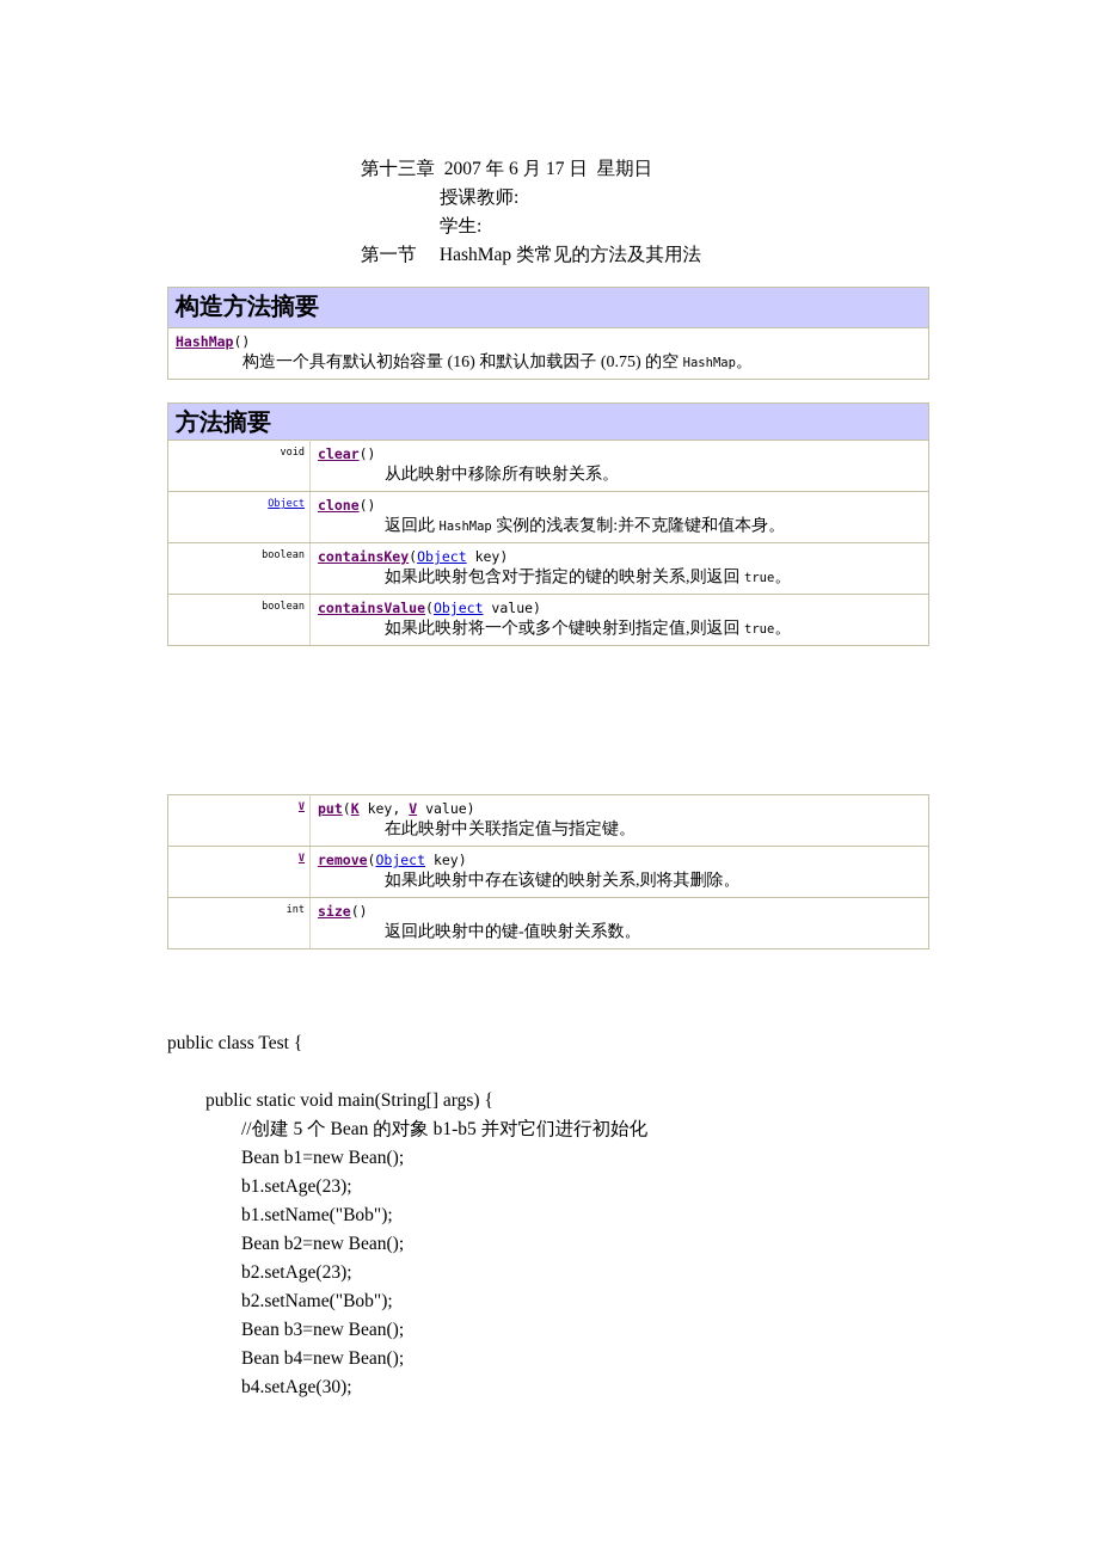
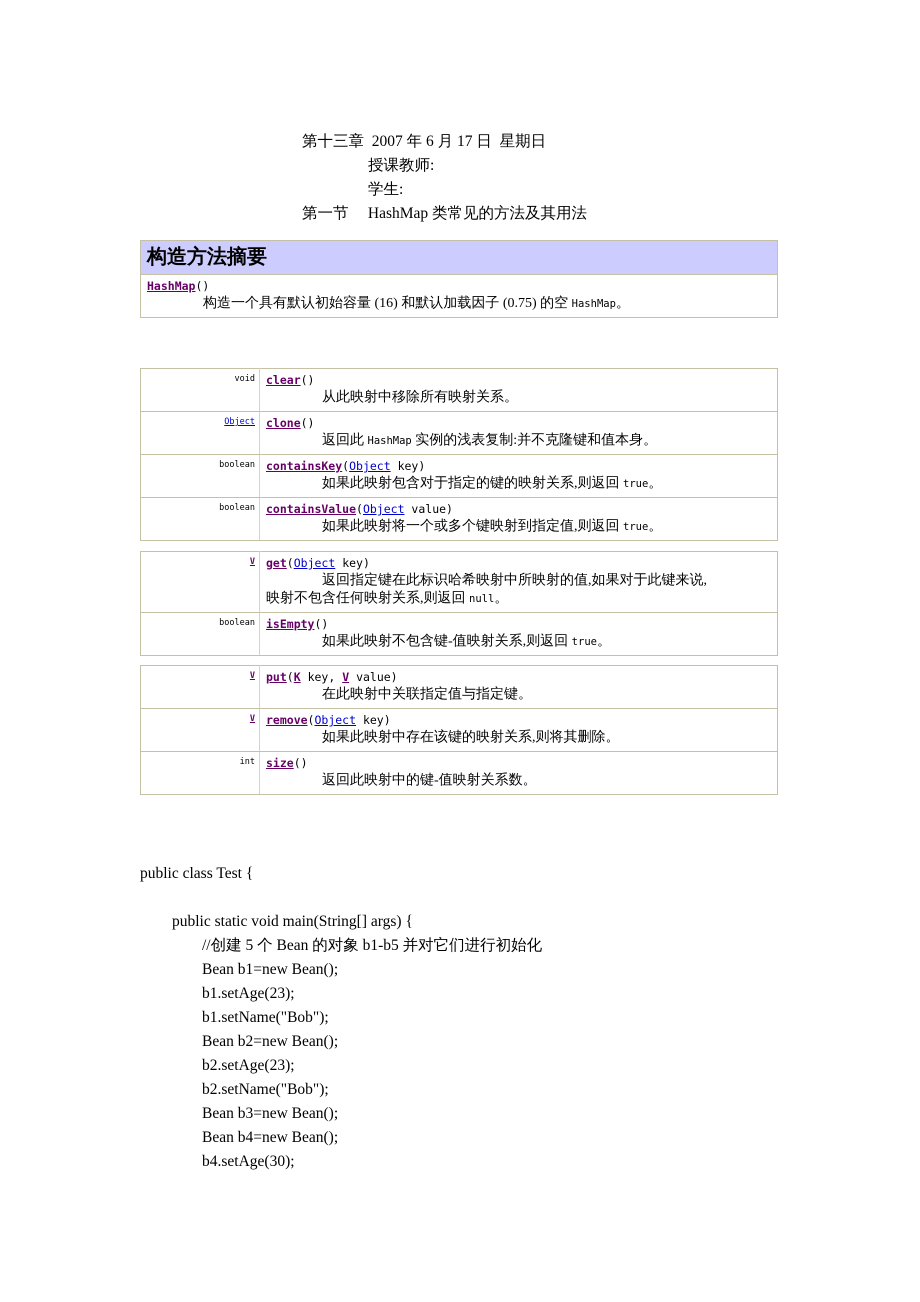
  第十三章 2007 年 6 月 17 日 星期日
  授课教师:
  学生:
  第一节 HashMap 类常见的方法及其用法
  构造方法摘要
  HashMap() 构造一个具有默认初始容量 (16) 和默认加载因子 (0.75) 的空 HashMap。
- 方法摘要
  void	clear() 从此映射中移除所有映射关系。
  Object	clone() 返回此 HashMap 实例的浅表复制:并不克隆键和值本身。
  boolean	containsKey(Object key) 如果此映射包含对于指定的键的映射关系,则返回 true。
  boolean	containsValue(Object value) 如果此映射将一个或多个键映射到指定值,则返回 true。
+ V	get(Object key) 返回指定键在此标识哈希映射中所映射的值,如果对于此键来说, 映射不包含任何映射关系,则返回 null。
+ boolean	isEmpty() 如果此映射不包含键-值映射关系,则返回 true。
  V	put(K key, V value) 在此映射中关联指定值与指定键。
  V	remove(Object key) 如果此映射中存在该键的映射关系,则将其删除。
  int	size() 返回此映射中的键-值映射关系数。
  public class Test {
  public static void main(String[] args) {
  //创建 5 个 Bean 的对象 b1-b5 并对它们进行初始化
  Bean b1=new Bean();
  b1.setAge(23);
  b1.setName("Bob");
  Bean b2=new Bean();
  b2.setAge(23);
  b2.setName("Bob");
  Bean b3=new Bean();
  Bean b4=new Bean();
  b4.setAge(30);
